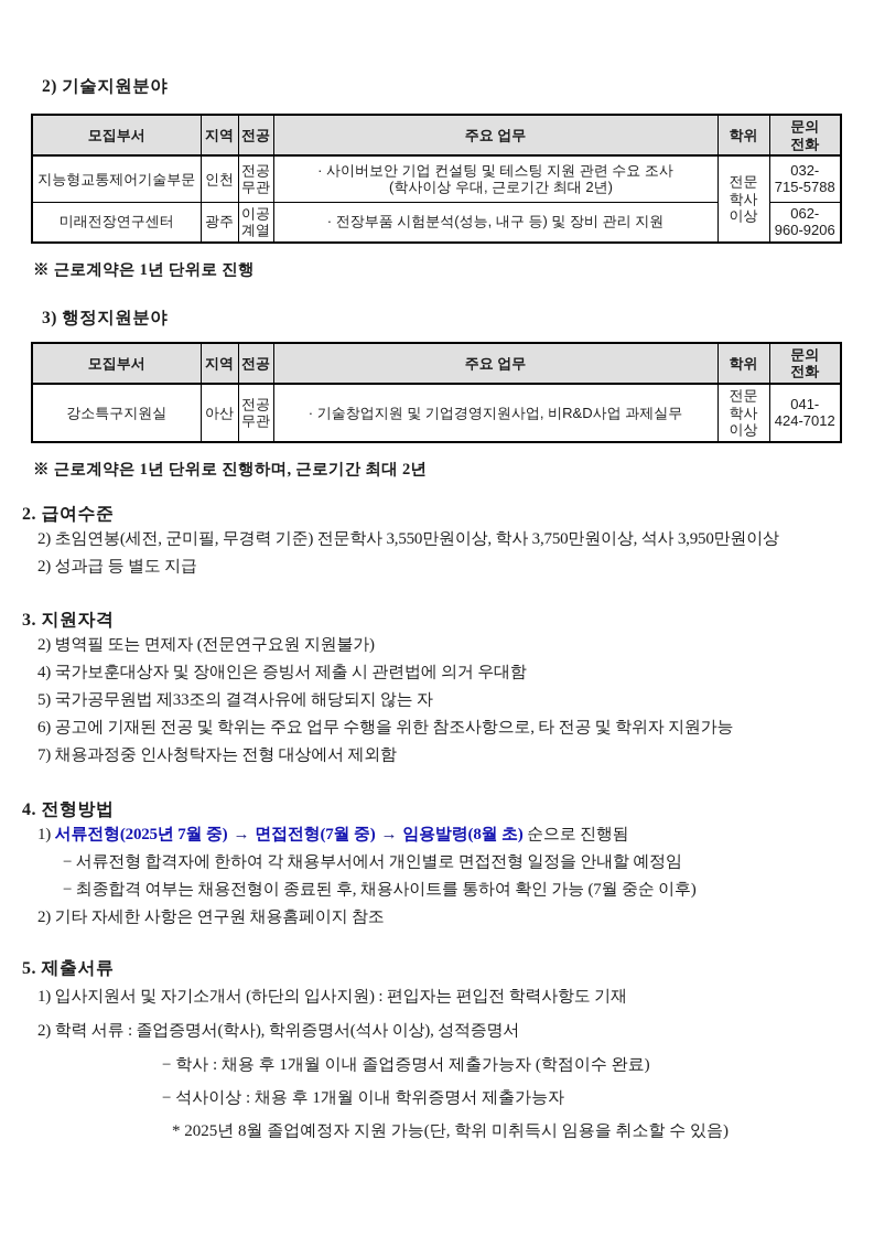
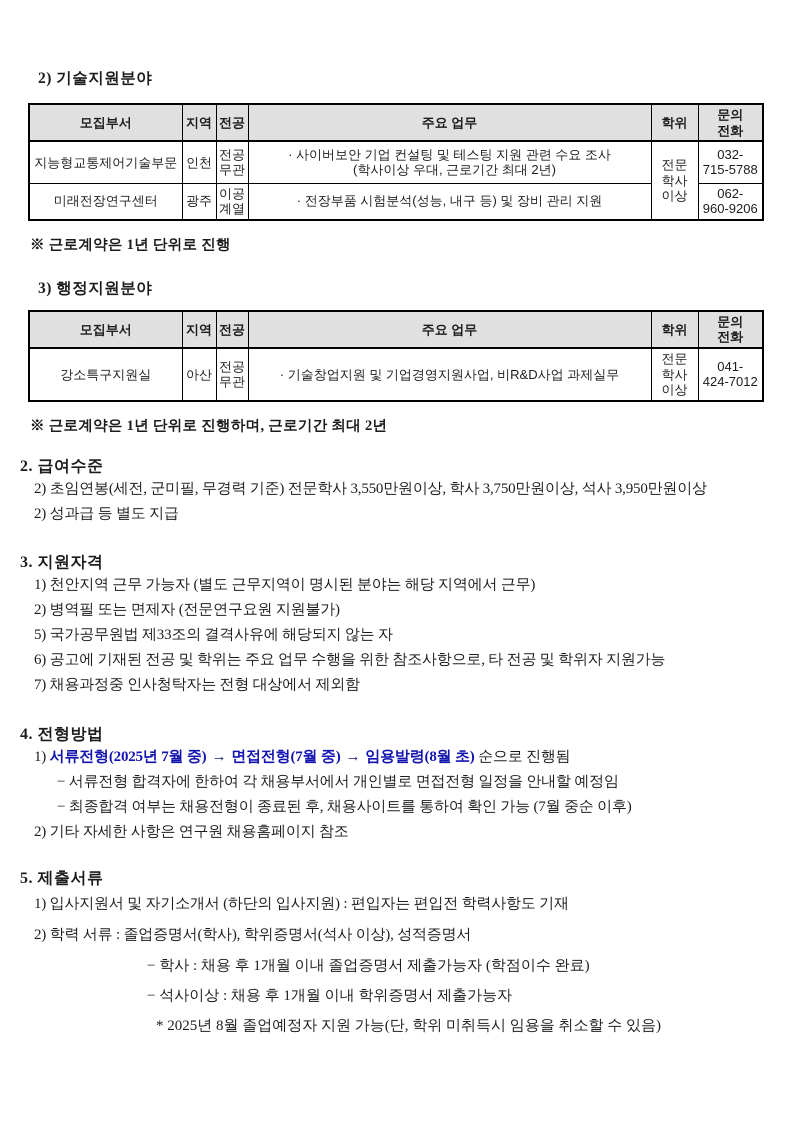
  2) 기술지원분야
  모집부서	지역	전공	주요 업무	학위	문의 전화
  지능형교통제어기술부문	인천	전공 무관	· 사이버보안 기업 컨설팅 및 테스팅 지원 관련 수요 조사 (학사이상 우대, 근로기간 최대 2년)	전문 학사 이상	032- 715-5788
  미래전장연구센터	광주	이공 계열	· 전장부품 시험분석(성능, 내구 등) 및 장비 관리 지원	062- 960-9206
  ※ 근로계약은 1년 단위로 진행
  3) 행정지원분야
  모집부서	지역	전공	주요 업무	학위	문의 전화
  강소특구지원실	아산	전공 무관	· 기술창업지원 및 기업경영지원사업, 비R&D사업 과제실무	전문 학사 이상	041- 424-7012
  ※ 근로계약은 1년 단위로 진행하며, 근로기간 최대 2년
  2. 급여수준
  2) 초임연봉(세전, 군미필, 무경력 기준) 전문학사 3,550만원이상, 학사 3,750만원이상, 석사 3,950만원이상
  2) 성과급 등 별도 지급
  3. 지원자격
+ 1) 천안지역 근무 가능자 (별도 근무지역이 명시된 분야는 해당 지역에서 근무)
  2) 병역필 또는 면제자 (전문연구요원 지원불가)
- 4) 국가보훈대상자 및 장애인은 증빙서 제출 시 관련법에 의거 우대함
  5) 국가공무원법 제33조의 결격사유에 해당되지 않는 자
  6) 공고에 기재된 전공 및 학위는 주요 업무 수행을 위한 참조사항으로, 타 전공 및 학위자 지원가능
  7) 채용과정중 인사청탁자는 전형 대상에서 제외함
  4. 전형방법
  1) 서류전형(2025년 7월 중) → 면접전형(7월 중) → 임용발령(8월 초) 순으로 진행됨
  − 서류전형 합격자에 한하여 각 채용부서에서 개인별로 면접전형 일정을 안내할 예정임
  − 최종합격 여부는 채용전형이 종료된 후, 채용사이트를 통하여 확인 가능 (7월 중순 이후)
  2) 기타 자세한 사항은 연구원 채용홈페이지 참조
  5. 제출서류
  1) 입사지원서 및 자기소개서 (하단의 입사지원) : 편입자는 편입전 학력사항도 기재
  2) 학력 서류 : 졸업증명서(학사), 학위증명서(석사 이상), 성적증명서
  − 학사 : 채용 후 1개월 이내 졸업증명서 제출가능자 (학점이수 완료)
  − 석사이상 : 채용 후 1개월 이내 학위증명서 제출가능자
  * 2025년 8월 졸업예정자 지원 가능(단, 학위 미취득시 임용을 취소할 수 있음)
